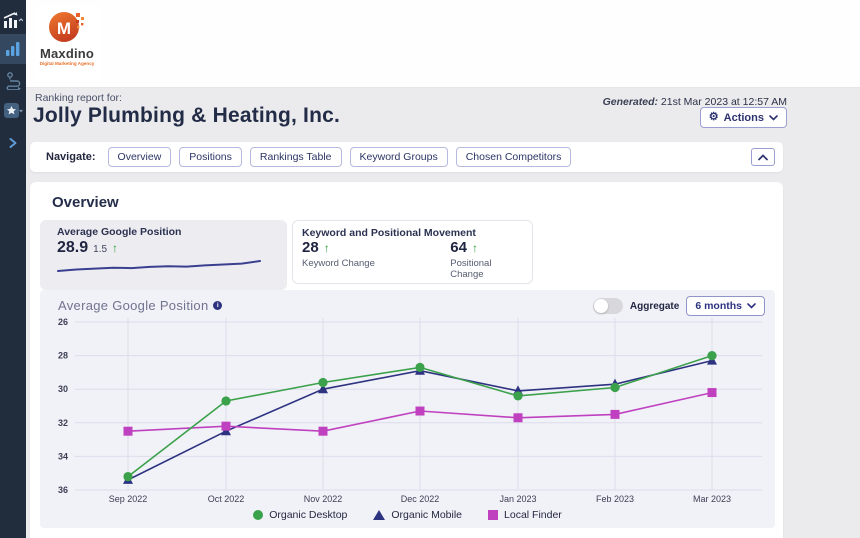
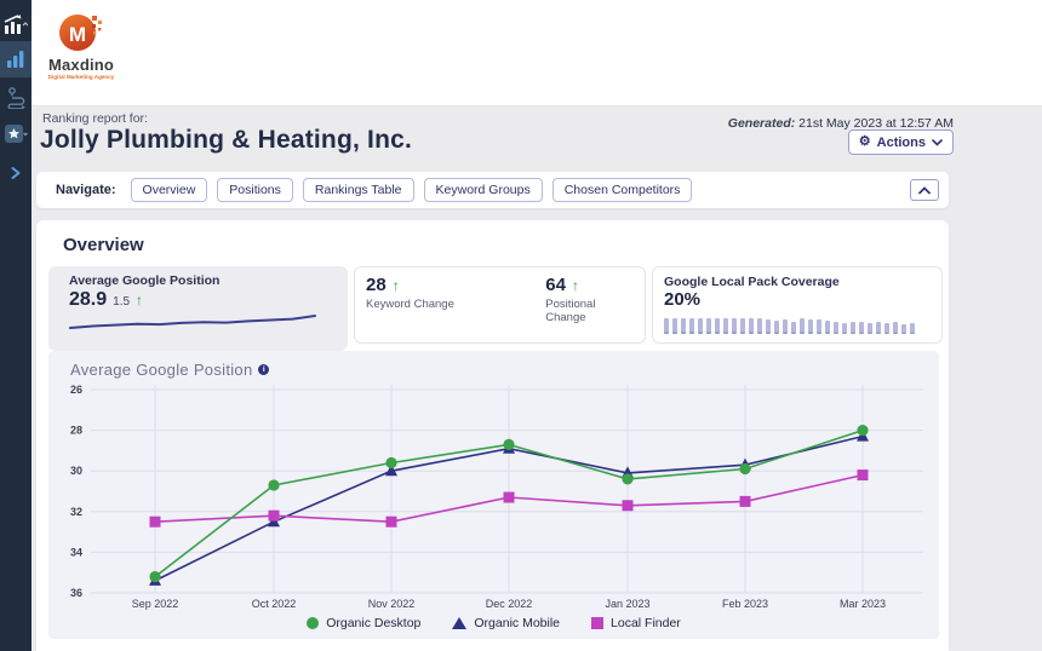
  M
  Maxdino
  Ranking report for:
  Jolly Plumbing & Heating, Inc.
- Generated: 21st Mar 2023 at 12:57 AM
+ Generated: 21st May 2023 at 12:57 AM
  ⚙
  Actions
  Navigate:
  Overview
  Positions
  Rankings Table
  Keyword Groups
  Chosen Competitors
  Overview
  Average Google Position
  28.9
  1.5
  ↑
- Keyword and Positional Movement
  28
  ↑
  Keyword Change
  64
  ↑
  Positional Change
+ Google Local Pack Coverage
+ 20%
  Average Google Position
- Aggregate
- 6 months
  Sep 2022
  Oct 2022
  Nov 2022
  Dec 2022
  Jan 2023
  Feb 2023
  Mar 2023
  26
  28
  30
  32
  34
  36
  Organic Desktop
  Organic Mobile
  Local Finder
